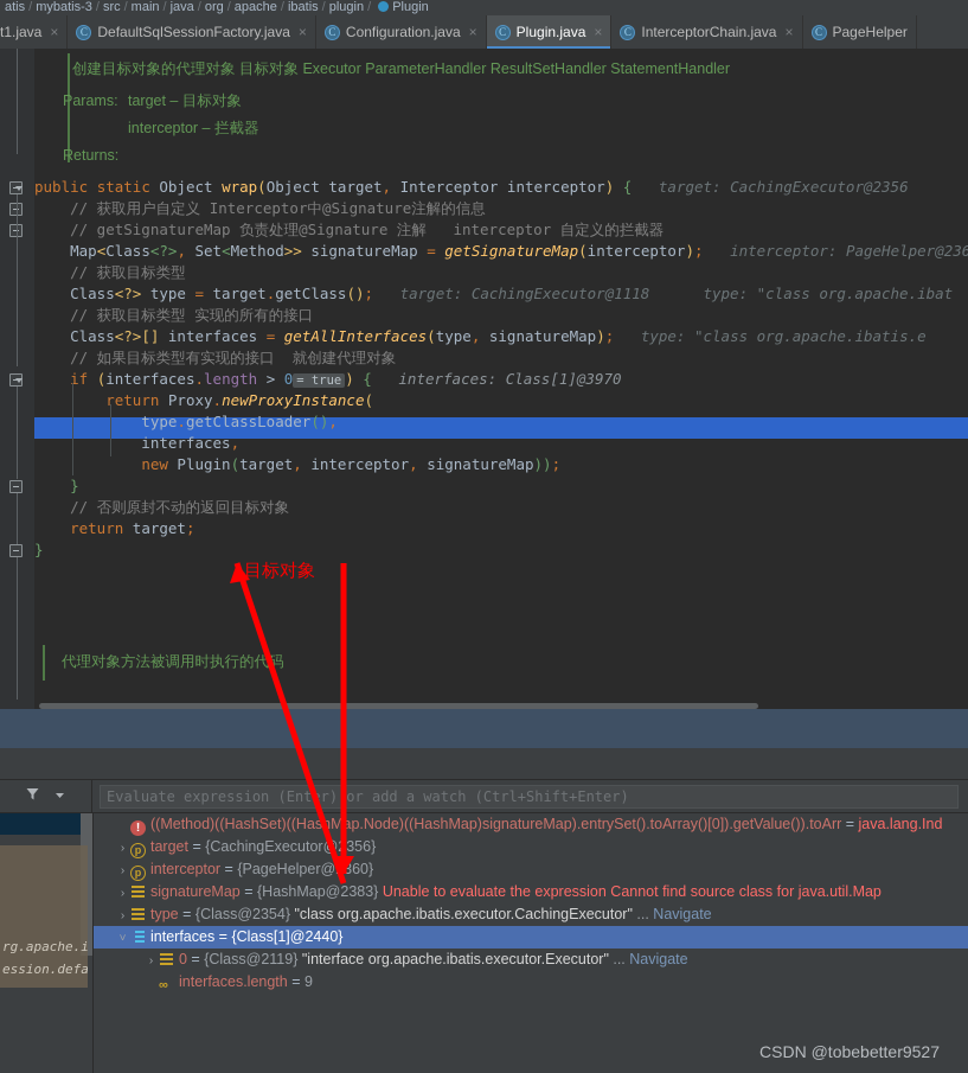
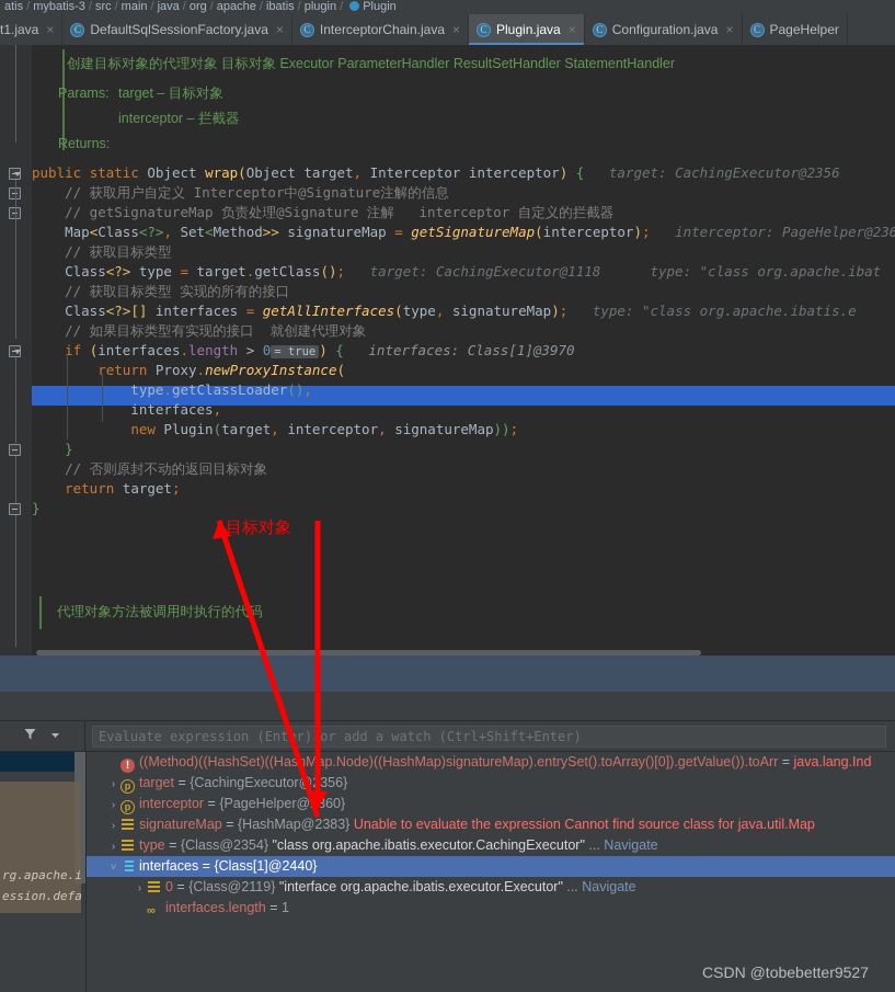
  atis / mybatis-3 / src / main / java / org / apache / ibatis / plugin / Plugin
  t1.java
  ×
  C
  DefaultSqlSessionFactory.java
  ×
  C
- Configuration.java
+ InterceptorChain.java
  ×
  C
  Plugin.java
  ×
  C
- InterceptorChain.java
+ Configuration.java
  ×
  C
  PageHelper
  创建目标对象的代理对象 目标对象 Executor ParameterHandler ResultSetHandler StatementHandler
  Params:
  target – 目标对象
  interceptor – 拦截器
  Returns:
  public static Object wrap(Object target, Interceptor interceptor) { target: CachingExecutor@2356
  // 获取用户自定义 Interceptor中@Signature注解的信息
  // getSignatureMap 负责处理@Signature 注解 interceptor 自定义的拦截器
  Map<Class<?>, Set<Method>> signatureMap = getSignatureMap(interceptor); interceptor: PageHelper@236
  // 获取目标类型
  Class<?> type = target.getClass(); target: CachingExecutor@1118 type: "class org.apache.ibat
  // 获取目标类型 实现的所有的接口
  Class<?>[] interfaces = getAllInterfaces(type, signatureMap); type: "class org.apache.ibatis.e
  // 如果目标类型有实现的接口 就创建代理对象
  return Proxy.newProxyInstance(
  type.getClassLoader(),
  interfaces,
  new Plugin(target, interceptor, signatureMap));
  }
  // 否则原封不动的返回目标对象
  return target;
  }
  if (interfaces.length > 0 = true ) { interfaces: Class[1]@3970
  代理对象方法被调用时执行的代码
  目标对象
  Evaluate expression (Entr) or add a watch (Ctrl+Shift+Enter)
  ! ((Method)((HashSet)((HasMap.Node)((HashMap)signatureMap).entrySet().toArray()[0]).getValue()).toArr = java.lang.Ind
  › p target = {CachingExecutor356}
  › p interceptor = {PageHelper@360}
  › signatureMap = {HashMap@2383} Unable to evaluate the expression Cannot find source class for java.util.Map
  › type = {Class@2354} "class org.apache.ibatis.executor.CachingExecutor" ... Navigate
  ˅ interfaces = {Class[1]@2440}
  › 0 = {Class@2119} "interface org.apache.ibatis.executor.Executor" ... Navigate
- ∞ interfaces.length = 9
+ ∞ interfaces.length = 1
  rg.apache.i
  ession.defa
  CSDN @tobebetter9527
